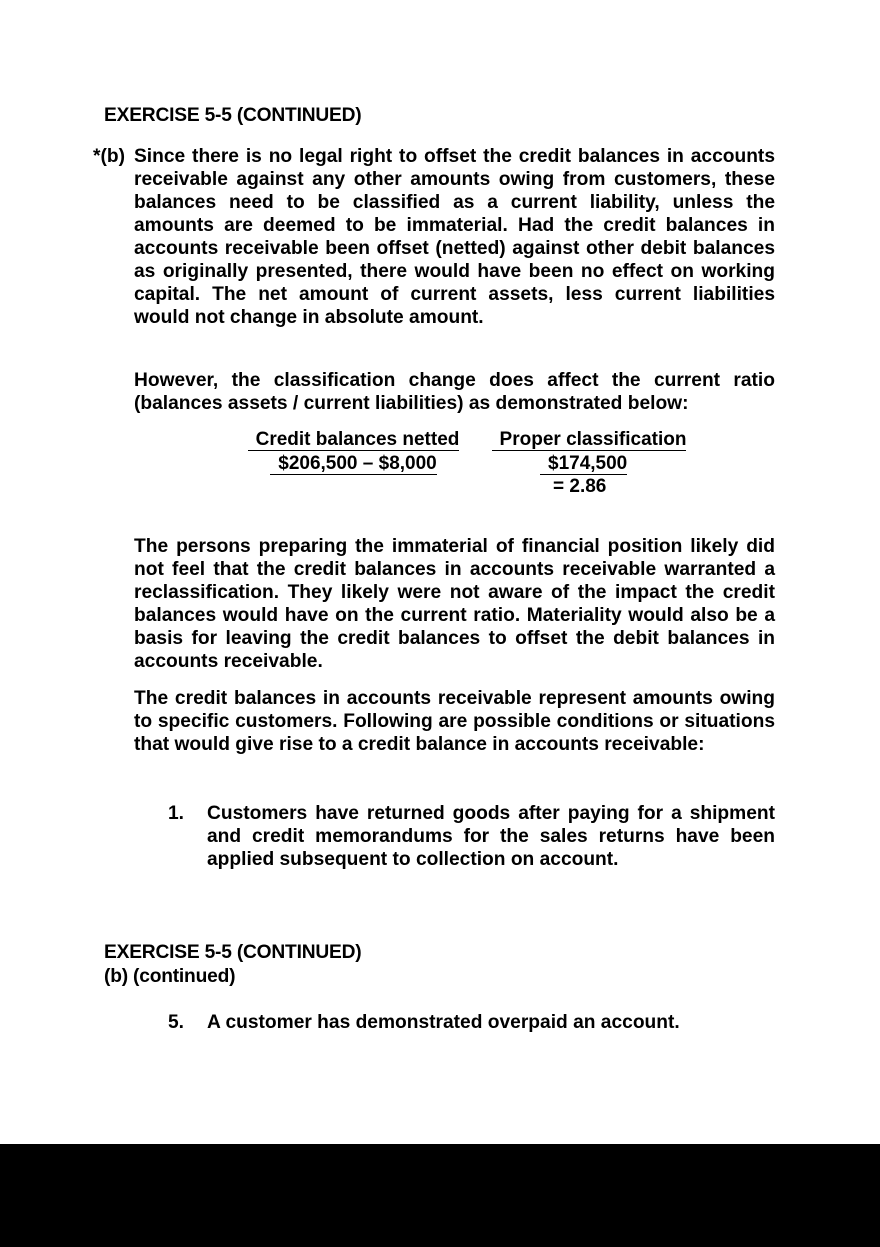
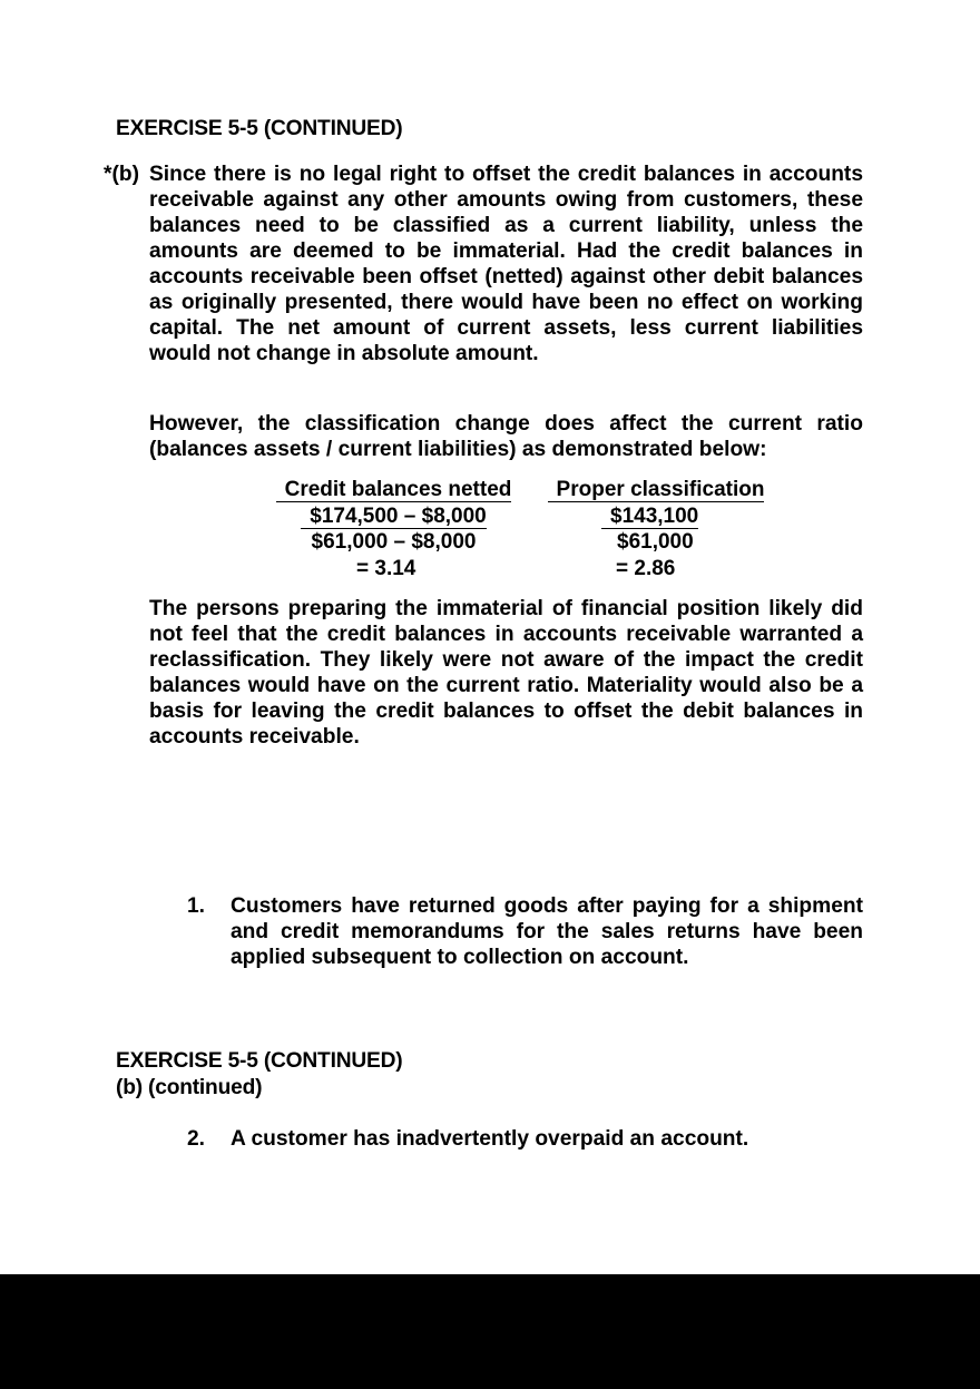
  EXERCISE 5-5 (CONTINUED)
  *(b)
  Since there is no legal right to offset the credit balances in accounts receivable against any other amounts owing from customers, these balances need to be classified as a current liability, unless the amounts are deemed to be immaterial. Had the credit balances in accounts receivable been offset (netted) against other debit balances as originally presented, there would have been no effect on working capital. The net amount of current assets, less current liabilities would not change in absolute amount.
  However, the classification change does affect the current ratio (balances assets / current liabilities) as demonstrated below:
  Credit balances netted
- $206,500 – $8,000
+ $174,500 – $8,000
+ $61,000 – $8,000
+ = 3.14
  Proper classification
- $174,500
+ $143,100
+ $61,000
  = 2.86
  The persons preparing the immaterial of financial position likely did not feel that the credit balances in accounts receivable warranted a reclassification. They likely were not aware of the impact the credit balances would have on the current ratio. Materiality would also be a basis for leaving the credit balances to offset the debit balances in accounts receivable.
- The credit balances in accounts receivable represent amounts owing to specific customers. Following are possible conditions or situations that would give rise to a credit balance in accounts receivable:
  1.
  Customers have returned goods after paying for a shipment and credit memorandums for the sales returns have been applied subsequent to collection on account.
  EXERCISE 5-5 (CONTINUED)
  (b) (continued)
- 5.
+ 2.
- A customer has demonstrated overpaid an account.
+ A customer has inadvertently overpaid an account.
